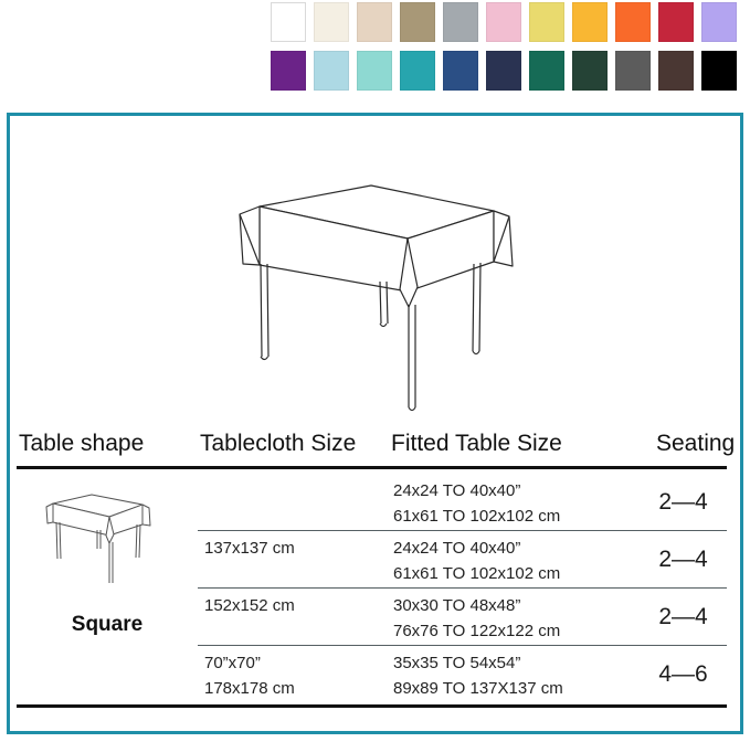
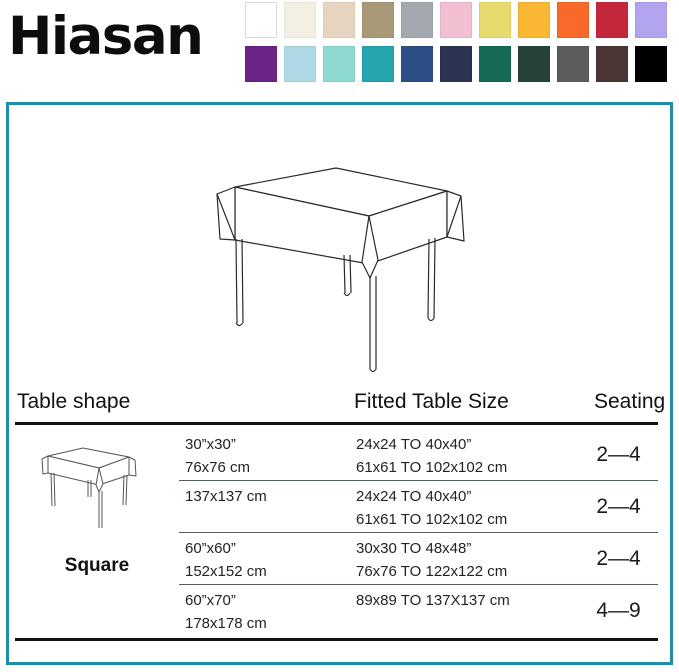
+ Hiasan
  Table shape
- Tablecloth Size
  Fitted Table Size
  Seating
  Square
+ 30”x30”
+ 76x76 cm
  24x24 TO 40x40”
  61x61 TO 102x102 cm
  2—4
  137x137 cm
  24x24 TO 40x40”
  61x61 TO 102x102 cm
  2—4
+ 60”x60”
  152x152 cm
  30x30 TO 48x48”
  76x76 TO 122x122 cm
  2—4
- 70”x70”
+ 60”x70”
  178x178 cm
- 35x35 TO 54x54”
  89x89 TO 137X137 cm
- 4—6
+ 4—9
